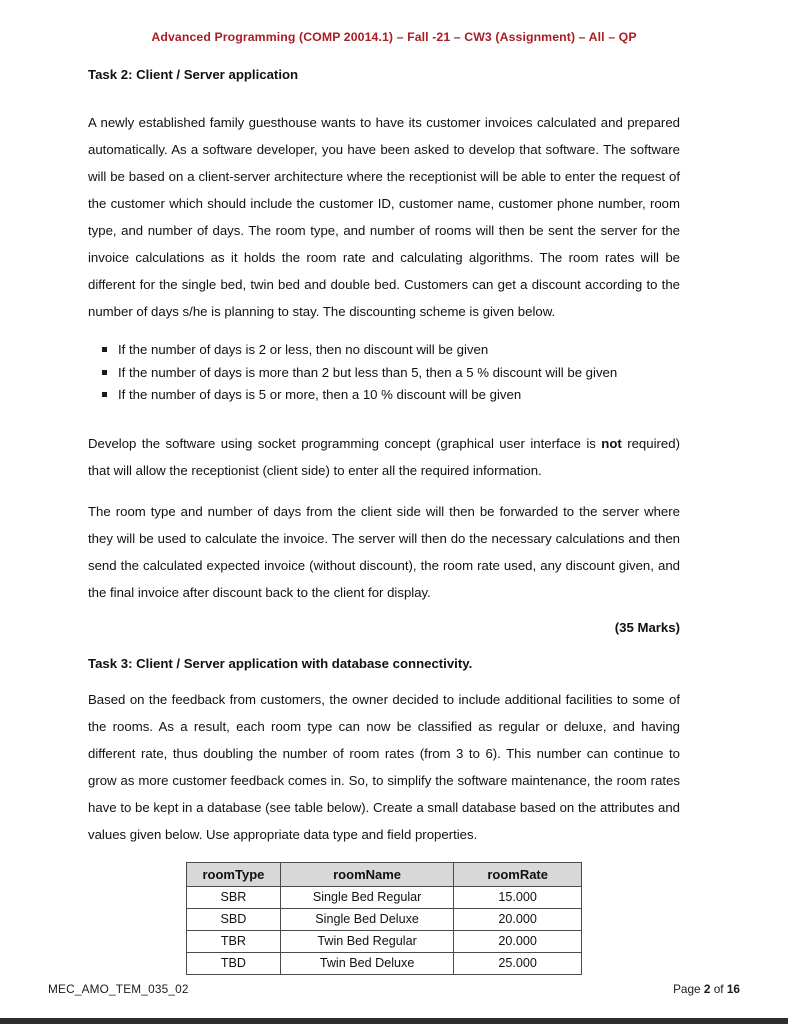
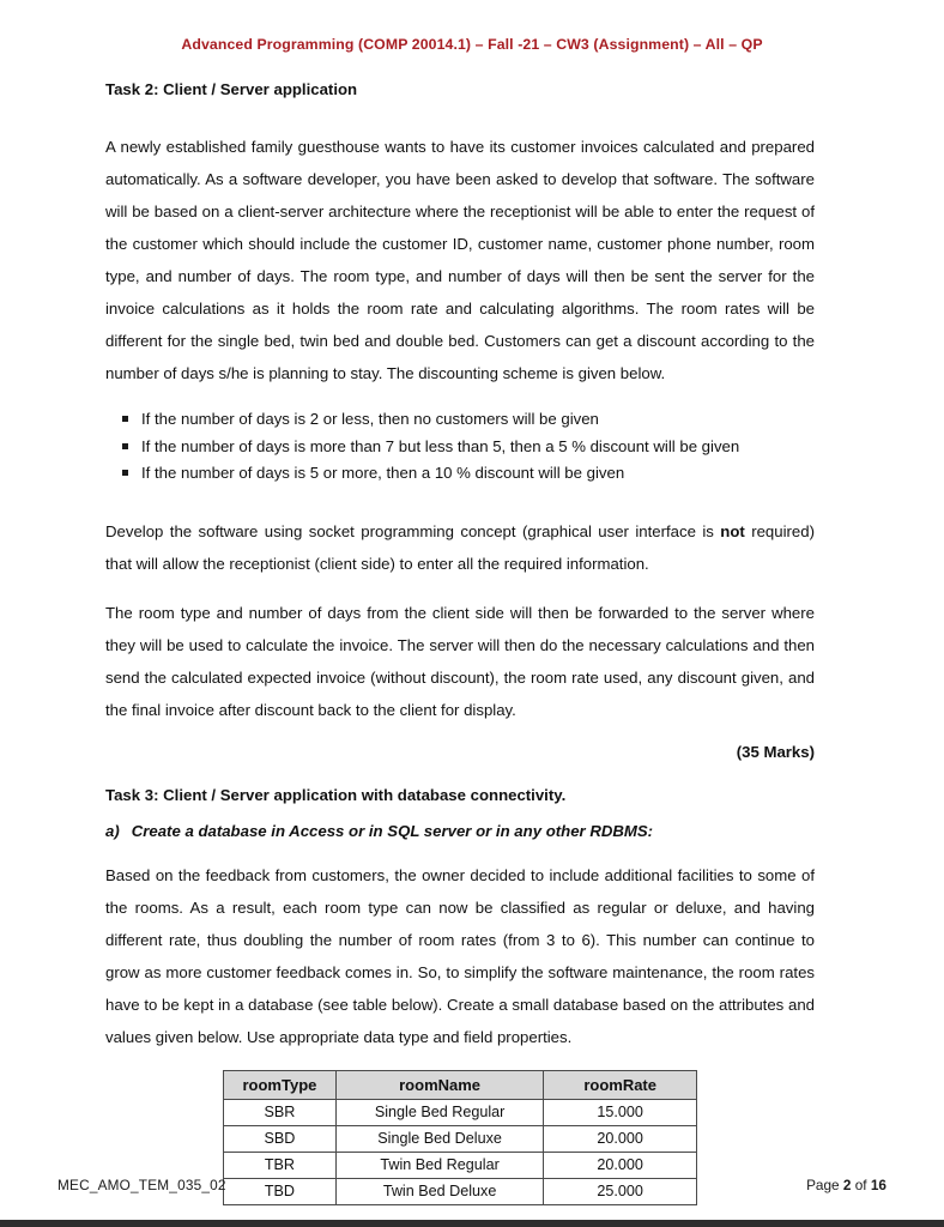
  Advanced Programming (COMP 20014.1) – Fall -21 – CW3 (Assignment) – All – QP
  Task 2: Client / Server application
- A newly established family guesthouse wants to have its customer invoices calculated and prepared automatically. As a software developer, you have been asked to develop that software. The software will be based on a client-server architecture where the receptionist will be able to enter the request of the customer which should include the customer ID, customer name, customer phone number, room type, and number of days. The room type, and number of rooms will then be sent the server for the invoice calculations as it holds the room rate and calculating algorithms. The room rates will be different for the single bed, twin bed and double bed. Customers can get a discount according to the number of days s/he is planning to stay. The discounting scheme is given below.
+ A newly established family guesthouse wants to have its customer invoices calculated and prepared automatically. As a software developer, you have been asked to develop that software. The software will be based on a client-server architecture where the receptionist will be able to enter the request of the customer which should include the customer ID, customer name, customer phone number, room type, and number of days. The room type, and number of days will then be sent the server for the invoice calculations as it holds the room rate and calculating algorithms. The room rates will be different for the single bed, twin bed and double bed. Customers can get a discount according to the number of days s/he is planning to stay. The discounting scheme is given below.
- If the number of days is 2 or less, then no discount will be given
+ If the number of days is 2 or less, then no customers will be given
- If the number of days is more than 2 but less than 5, then a 5 % discount will be given
+ If the number of days is more than 7 but less than 5, then a 5 % discount will be given
  If the number of days is 5 or more, then a 10 % discount will be given
  Develop the software using socket programming concept (graphical user interface is not required) that will allow the receptionist (client side) to enter all the required information.
  The room type and number of days from the client side will then be forwarded to the server where they will be used to calculate the invoice. The server will then do the necessary calculations and then send the calculated expected invoice (without discount), the room rate used, any discount given, and the final invoice after discount back to the client for display.
  (35 Marks)
  Task 3: Client / Server application with database connectivity.
+ a)
+ Create a database in Access or in SQL server or in any other RDBMS:
  Based on the feedback from customers, the owner decided to include additional facilities to some of the rooms. As a result, each room type can now be classified as regular or deluxe, and having different rate, thus doubling the number of room rates (from 3 to 6). This number can continue to grow as more customer feedback comes in. So, to simplify the software maintenance, the room rates have to be kept in a database (see table below). Create a small database based on the attributes and values given below. Use appropriate data type and field properties.
  roomType	roomName	roomRate
  SBR	Single Bed Regular	15.000
  SBD	Single Bed Deluxe	20.000
  TBR	Twin Bed Regular	20.000
  TBD	Twin Bed Deluxe	25.000
  MEC_AMO_TEM_035_02
  Page 2 of 16
